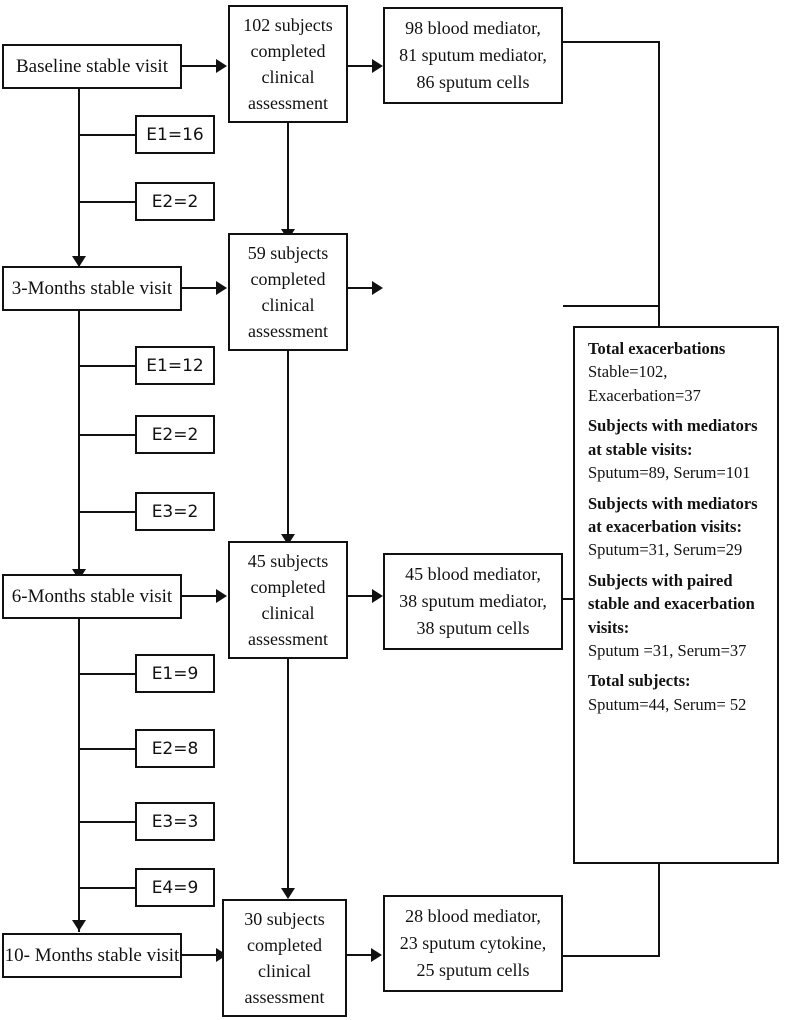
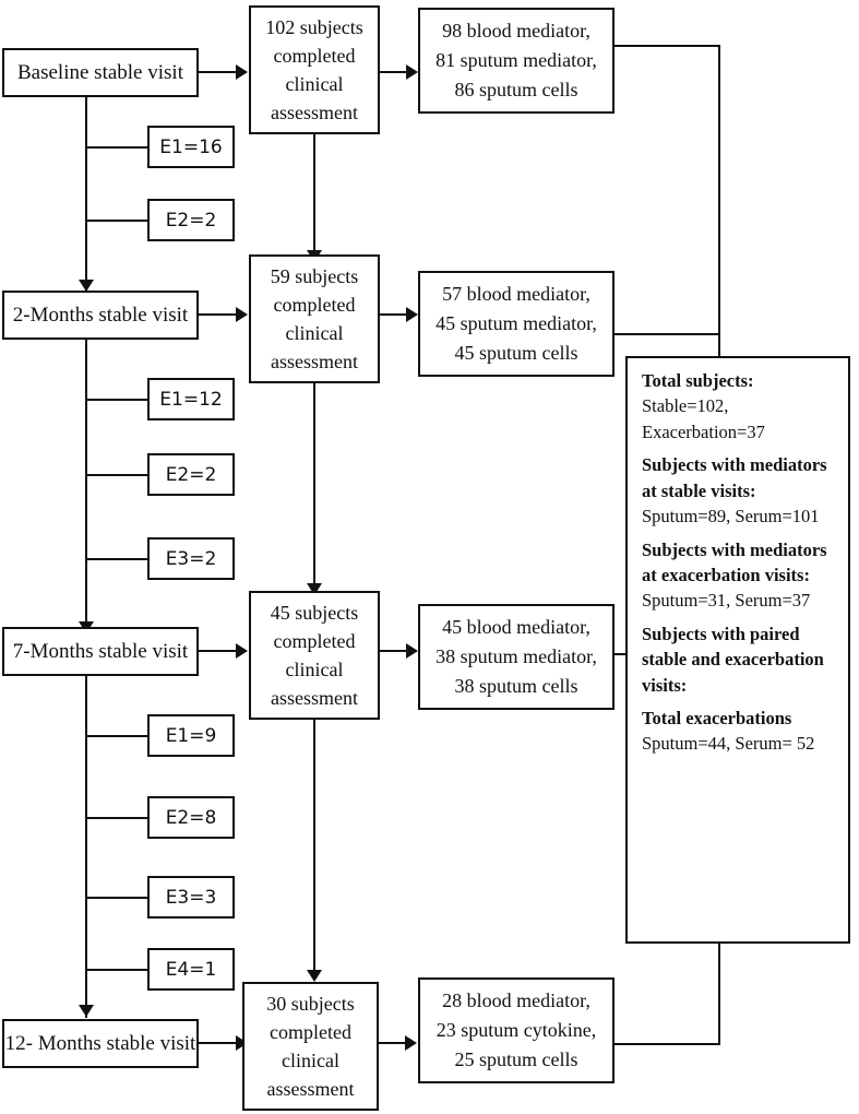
  Baseline stable visit
  102 subjects
  completed
  clinical
  assessment
  98 blood mediator,
  81 sputum mediator,
  86 sputum cells
  E1=16
  E2=2
- 3-Months stable visit
+ 2-Months stable visit
  59 subjects
  completed
  clinical
  assessment
+ 57 blood mediator,
+ 45 sputum mediator,
+ 45 sputum cells
  E1=12
  E2=2
  E3=2
- Total exacerbations
+ Total subjects:
  Stable=102,
  Exacerbation=37
  Subjects with mediators
  at stable visits:
  Sputum=89, Serum=101
  Subjects with mediators
  at exacerbation visits:
- Sputum=31, Serum=29
+ Sputum=31, Serum=37
  Subjects with paired
  stable and exacerbation
  visits:
- Sputum =31, Serum=37
- Total subjects:
+ Total exacerbations
  Sputum=44, Serum= 52
- 6-Months stable visit
+ 7-Months stable visit
  45 subjects
  completed
  clinical
  assessment
  45 blood mediator,
  38 sputum mediator,
  38 sputum cells
  E1=9
  E2=8
  E3=3
- E4=9
+ E4=1
- 10- Months stable visit
+ 12- Months stable visit
  30 subjects
  completed
  clinical
  assessment
  28 blood mediator,
  23 sputum cytokine,
  25 sputum cells
